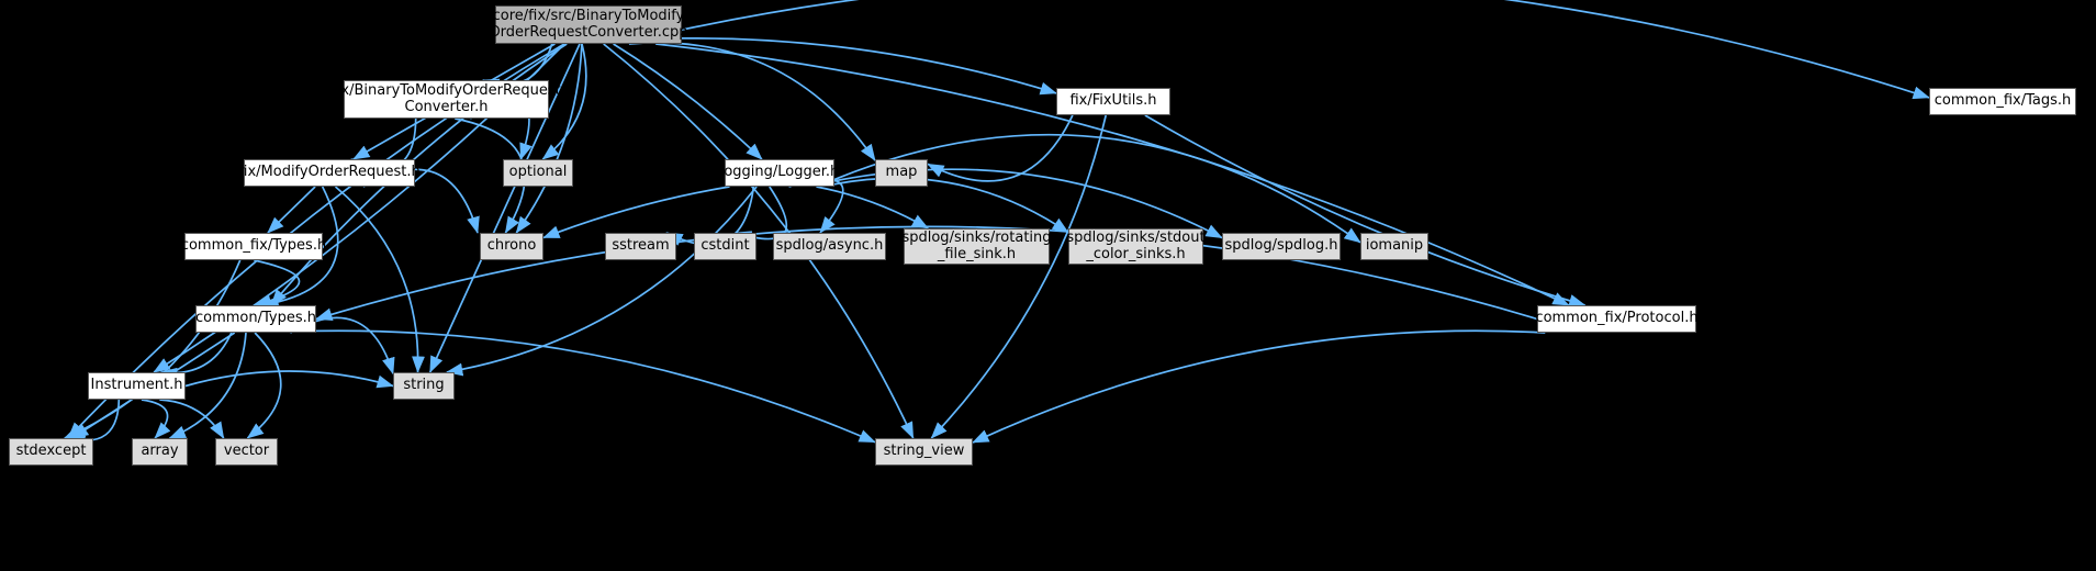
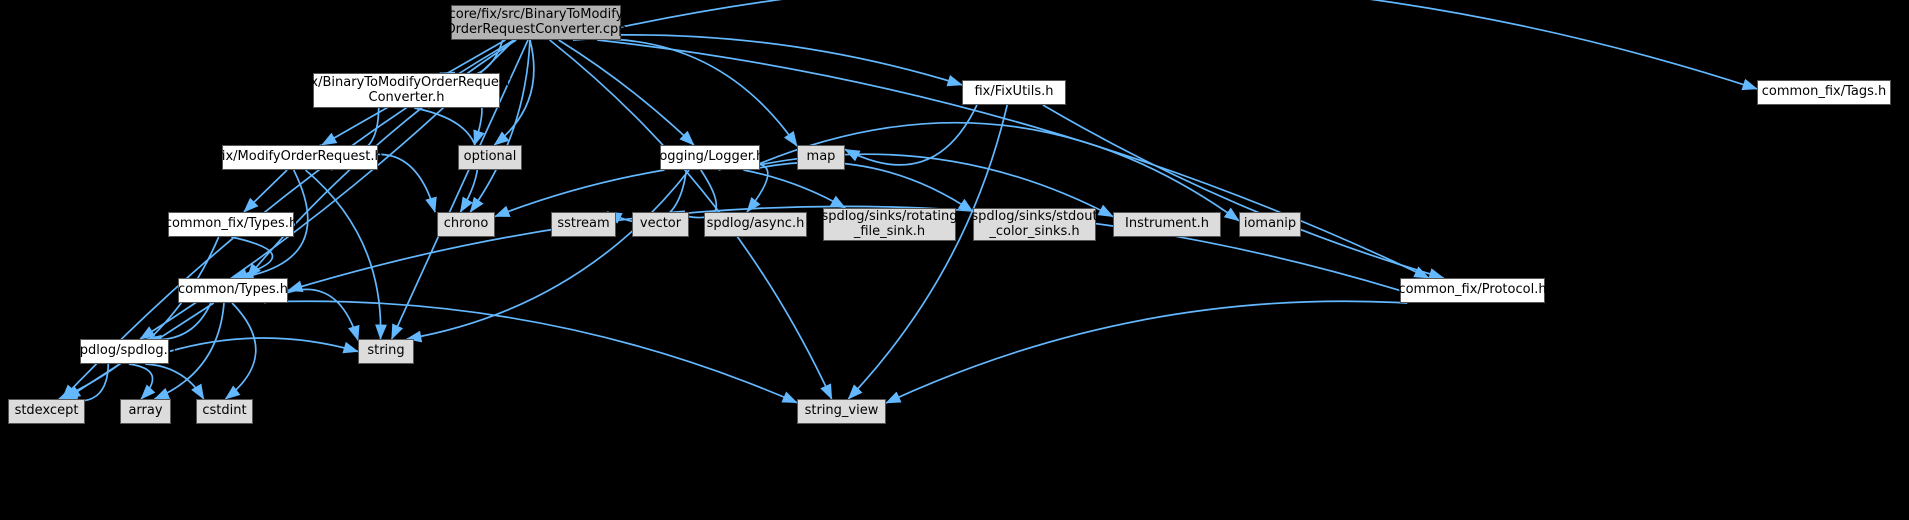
  core/fix/src/BinaryToModify
  OrderRequestConverter.cpp
  fix/BinaryToModifyOrderRequest
  Converter.h
  fix/FixUtils.h
  common_fix/Tags.h
  fix/ModifyOrderRequest.h
  optional
  logging/Logger.h
  map
  common_fix/Types.h
  chrono
  sstream
- cstdint
+ vector
  spdlog/async.h
  spdlog/sinks/rotating
  _file_sink.h
  spdlog/sinks/stdout
  _color_sinks.h
- spdlog/spdlog.h
+ Instrument.h
  iomanip
  common_fix/Protocol.h
  common/Types.h
- Instrument.h
+ spdlog/spdlog.h
  string
  stdexcept
  array
- vector
+ cstdint
  string_view
